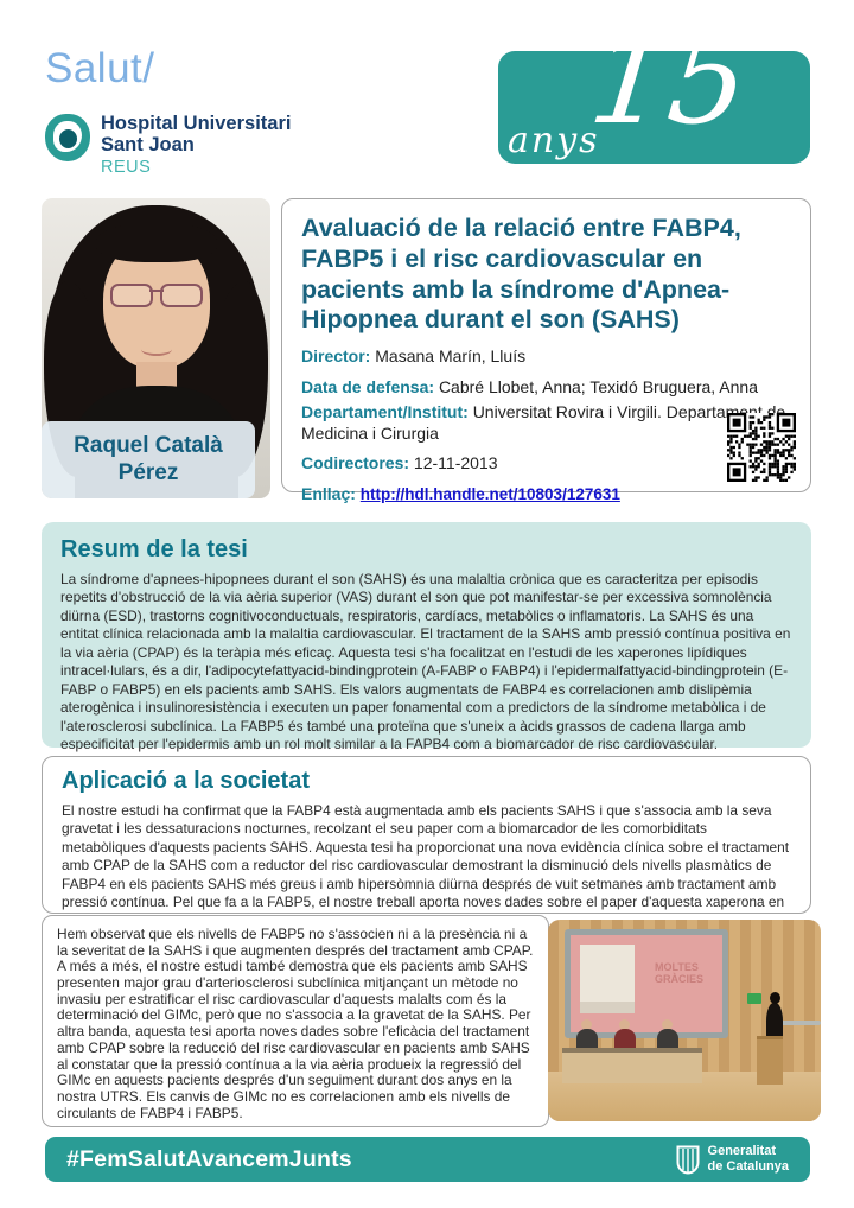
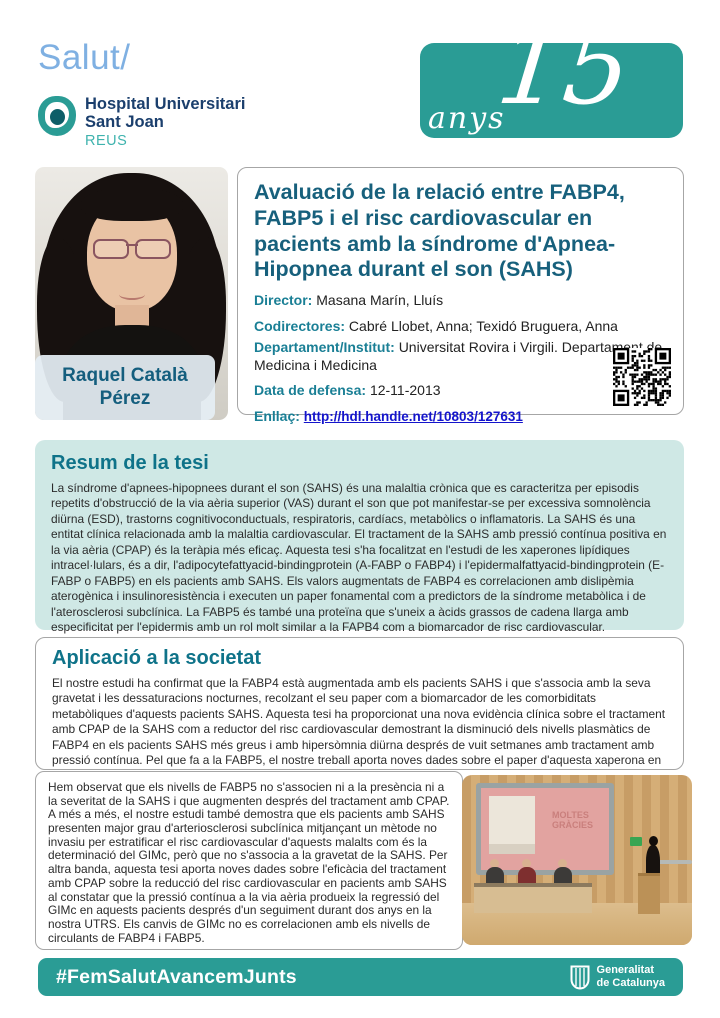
  Salut/
  Hospital Universitari
  Sant Joan
  REUS
  anys
  Raquel Català Pérez
  Avaluació de la relació entre FABP4, FABP5 i el risc cardiovascular en pacients amb la síndrome d'Apnea-Hipopnea durant el son (SAHS)
  Director: Masana Marín, Lluís
- Data de defensa: Cabré Llobet, Anna; Texidó Bruguera, Anna
+ Codirectores: Cabré Llobet, Anna; Texidó Bruguera, Anna
- Departament/Institut: Universitat Rovira i Virgili. Departament de Medicina i Cirurgia
+ Departament/Institut: Universitat Rovira i Virgili. Departament de Medicina i Medicina
- Codirectores: 12-11-2013
+ Data de defensa: 12-11-2013
  Enllaç: http://hdl.handle.net/10803/127631
  Resum de la tesi
  La síndrome d'apnees-hipopnees durant el son (SAHS) és una malaltia crònica que es caracteritza per episodis repetits d'obstrucció de la via aèria superior (VAS) durant el son que pot manifestar-se per excessiva somnolència diürna (ESD), trastorns cognitivoconductuals, respiratoris, cardíacs, metabòlics o inflamatoris. La SAHS és una entitat clínica relacionada amb la malaltia cardiovascular. El tractament de la SAHS amb pressió contínua positiva en la via aèria (CPAP) és la teràpia més eficaç. Aquesta tesi s'ha focalitzat en l'estudi de les xaperones lipídiques intracel·lulars, és a dir, l'adipocytefattyacid-bindingprotein (A-FABP o FABP4) i l'epidermalfattyacid-bindingprotein (E-FABP o FABP5) en els pacients amb SAHS. Els valors augmentats de FABP4 es correlacionen amb dislipèmia aterogènica i insulinoresistència i executen un paper fonamental com a predictors de la síndrome metabòlica i de l'aterosclerosi subclínica. La FABP5 és també una proteïna que s'uneix a àcids grassos de cadena llarga amb especificitat per l'epidermis amb un rol molt similar a la FAPB4 com a biomarcador de risc cardiovascular.
  Aplicació a la societat
  El nostre estudi ha confirmat que la FABP4 està augmentada amb els pacients SAHS i que s'associa amb la seva gravetat i les dessaturacions nocturnes, recolzant el seu paper com a biomarcador de les comorbiditats metabòliques d'aquests pacients SAHS. Aquesta tesi ha proporcionat una nova evidència clínica sobre el tractament amb CPAP de la SAHS com a reductor del risc cardiovascular demostrant la disminució dels nivells plasmàtics de FABP4 en els pacients SAHS més greus i amb hipersòmnia diürna després de vuit setmanes amb tractament amb pressió contínua. Pel que fa a la FABP5, el nostre treball aporta noves dades sobre el paper d'aquesta xaperona en
  Hem observat que els nivells de FABP5 no s'associen ni a la presència ni a la severitat de la SAHS i que augmenten després del tractament amb CPAP. A més a més, el nostre estudi també demostra que els pacients amb SAHS presenten major grau d'arteriosclerosi subclínica mitjançant un mètode no invasiu per estratificar el risc cardiovascular d'aquests malalts com és la determinació del GIMc, però que no s'associa a la gravetat de la SAHS. Per altra banda, aquesta tesi aporta noves dades sobre l'eficàcia del tractament amb CPAP sobre la reducció del risc cardiovascular en pacients amb SAHS al constatar que la pressió contínua a la via aèria produeix la regressió del GIMc en aquests pacients després d'un seguiment durant dos anys en la nostra UTRS. Els canvis de GIMc no es correlacionen amb els nivells de circulants de FABP4 i FABP5.
  MOLTES GRÀCIES
  #FemSalutAvancemJunts
  Generalitat
  de Catalunya
